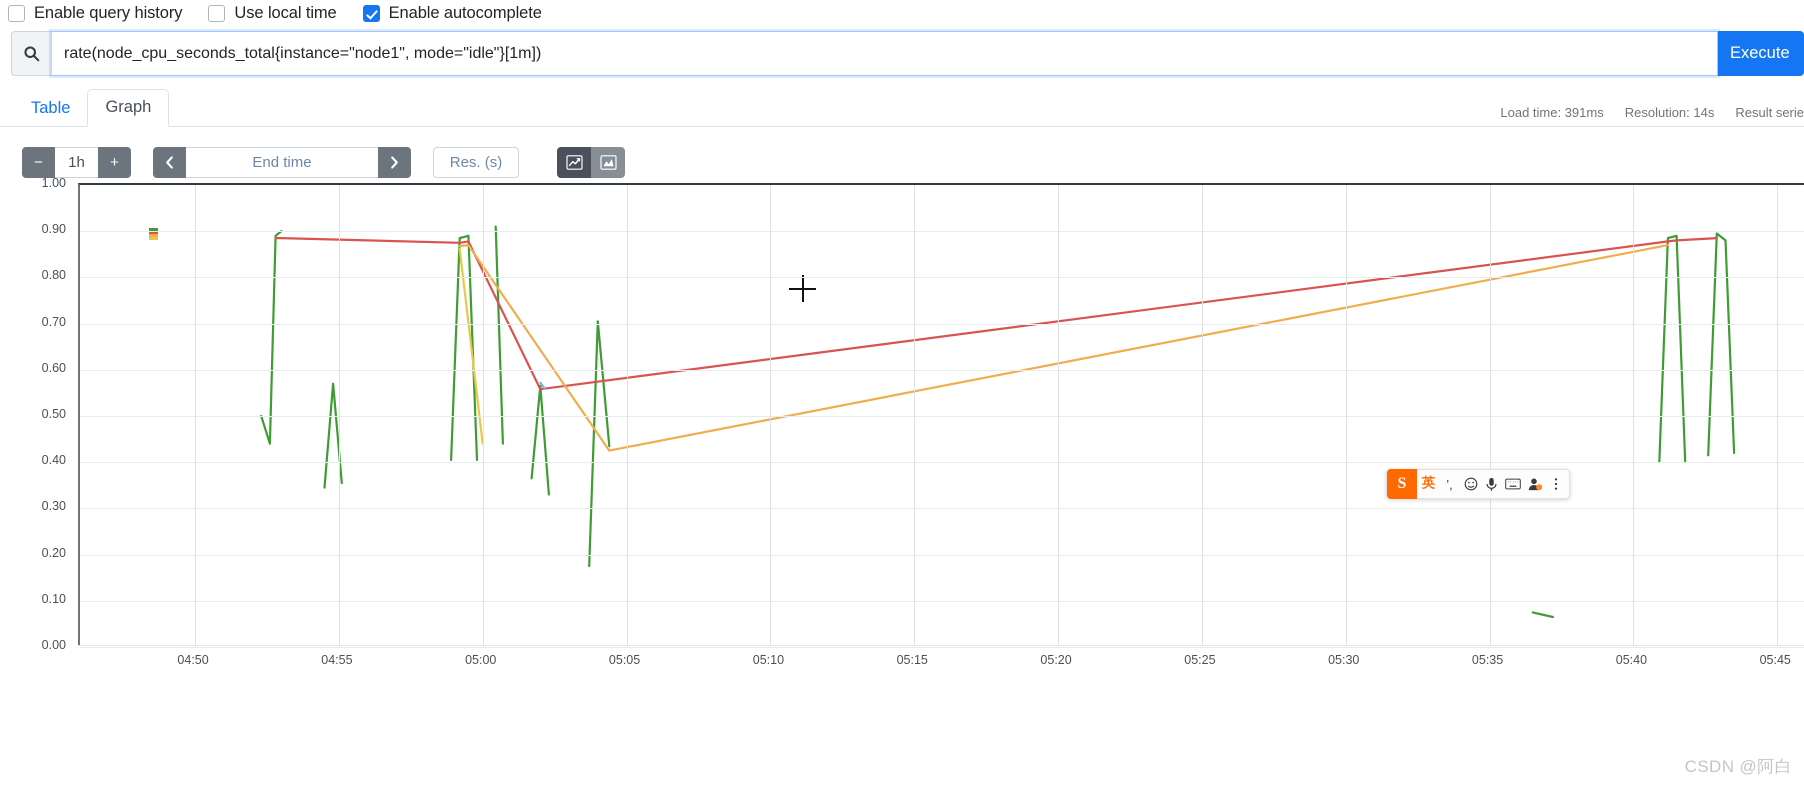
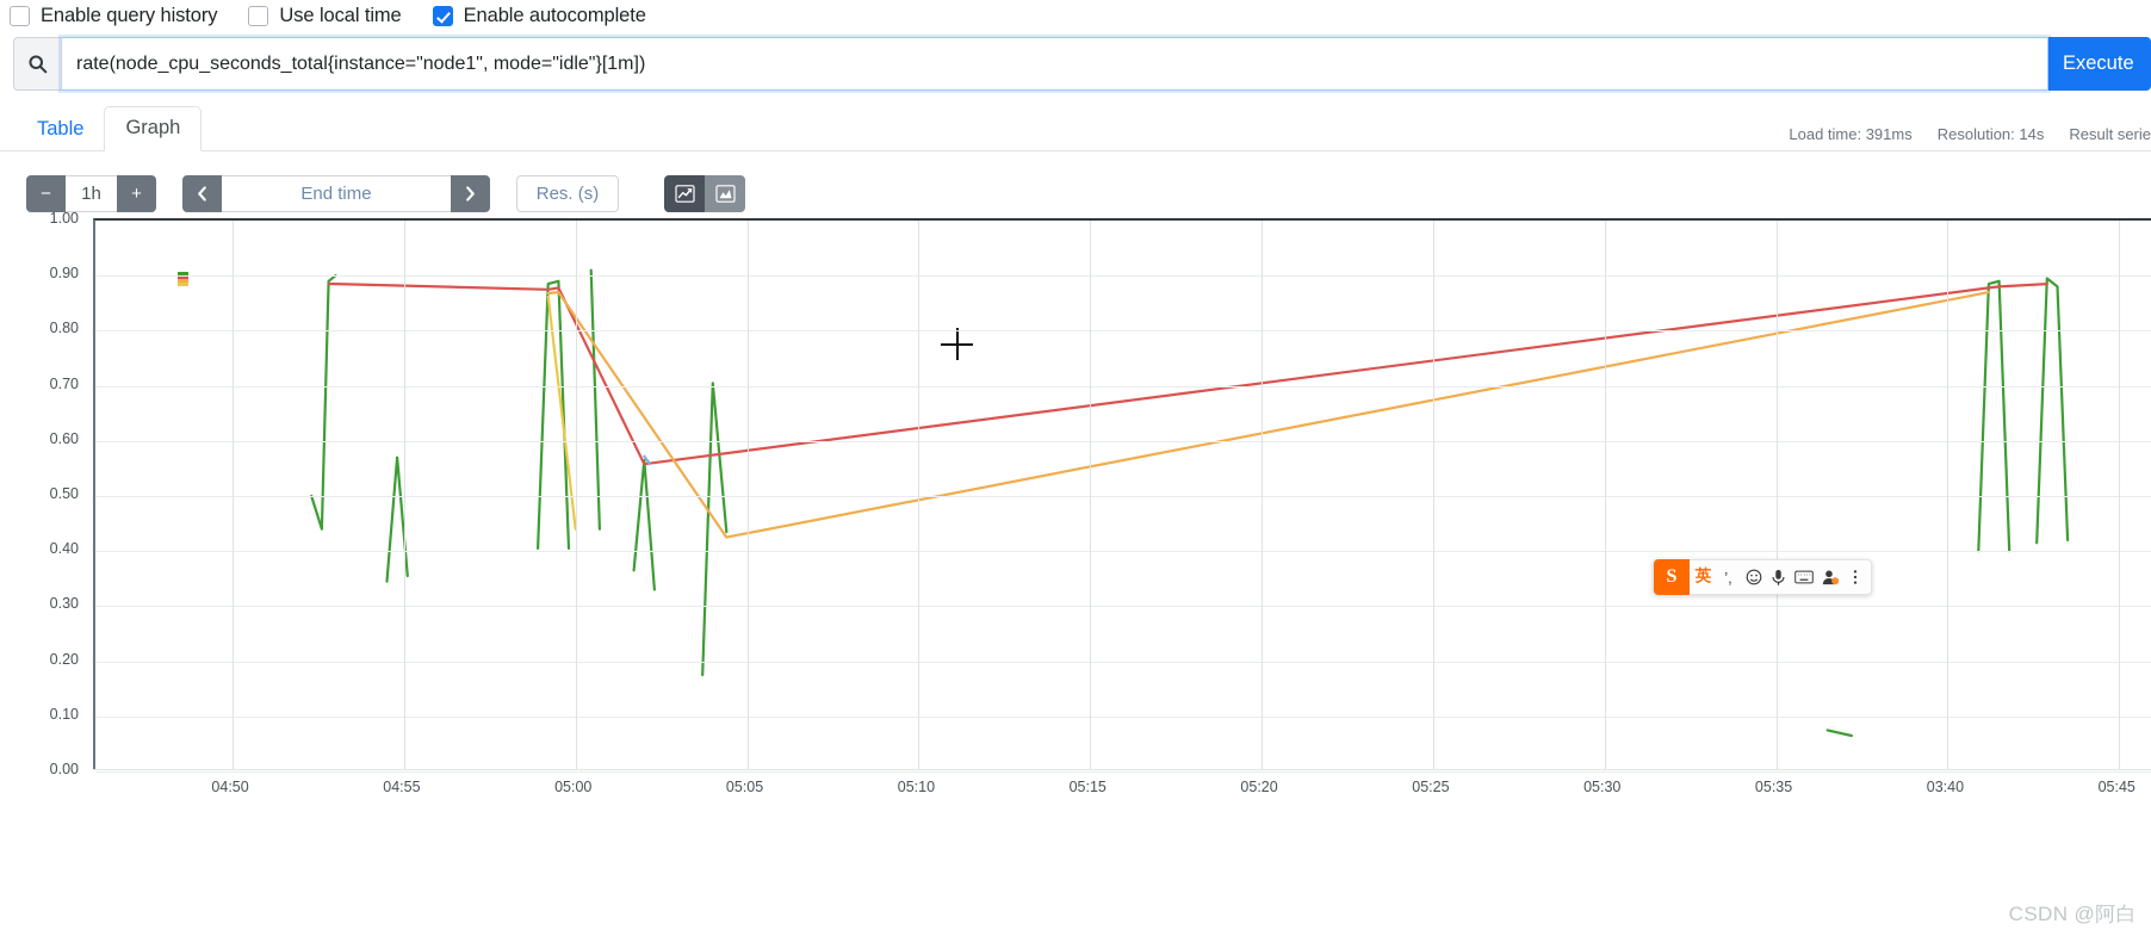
  Enable query history
  Use local time
  Enable autocomplete
  rate(node_cpu_seconds_total{instance="node1", mode="idle"}[1m])
  Execute
  Table
  Graph
  Load time: 391ms
  Resolution: 14s
  Result serie
  −
  1h
  +
  End time
  Res. (s)
  1.00
  0.90
  0.80
  0.70
  0.60
  0.50
  0.40
  0.30
  0.20
  0.10
  0.00
  04:50
  04:55
  05:00
  05:05
  05:10
  05:15
  05:20
  05:25
  05:30
  05:35
- 05:40
+ 03:40
  05:45
  S
  英
  ’,
  CSDN @阿白
